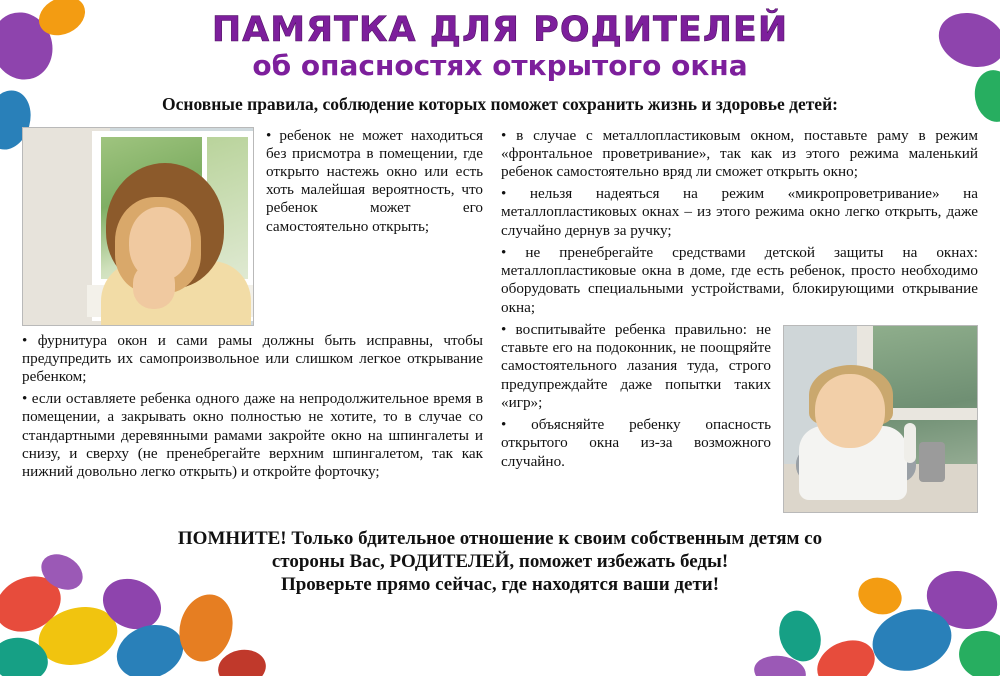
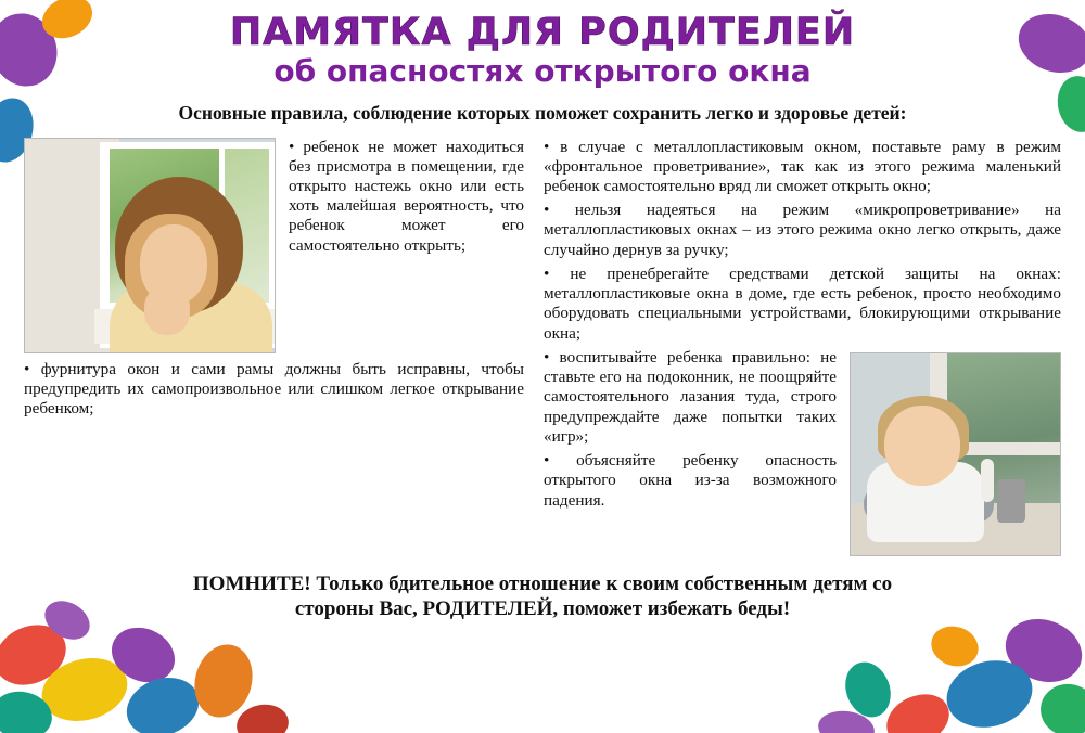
  ПАМЯТКА ДЛЯ РОДИТЕЛЕЙ
  об опасностях открытого окна
- Основные правила, соблюдение которых поможет сохранить жизнь и здоровье детей:
+ Основные правила, соблюдение которых поможет сохранить легко и здоровье детей:
  • ребенок не может находиться без присмотра в помещении, где открыто настежь окно или есть хоть малейшая вероятность, что ребенок может его самостоятельно открыть;
  • фурнитура окон и сами рамы должны быть исправны, чтобы предупредить их самопроизвольное или слишком легкое открывание ребенком;
- • если оставляете ребенка одного даже на непродолжительное время в помещении, а закрывать окно полностью не хотите, то в случае со стандартными деревянными рамами закройте окно на шпингалеты и снизу, и сверху (не пренебрегайте верхним шпингалетом, так как нижний довольно легко открыть) и откройте форточку;
  • в случае с металлопластиковым окном, поставьте раму в режим «фронтальное проветривание», так как из этого режима маленький ребенок самостоятельно вряд ли сможет открыть окно;
  • нельзя надеяться на режим «микропроветривание» на металлопластиковых окнах – из этого режима окно легко открыть, даже случайно дернув за ручку;
  • не пренебрегайте средствами детской защиты на окнах: металлопластиковые окна в доме, где есть ребенок, просто необходимо оборудовать специальными устройствами, блокирующими открывание окна;
  • воспитывайте ребенка правильно: не ставьте его на подоконник, не поощряйте самостоятельного лазания туда, строго предупреждайте даже попытки таких «игр»;
- • объясняйте ребенку опасность открытого окна из-за возможного случайно.
+ • объясняйте ребенку опасность открытого окна из-за возможного падения.
  ПОМНИТЕ! Только бдительное отношение к своим собственным детям со
  стороны Вас, РОДИТЕЛЕЙ, поможет избежать беды!
- Проверьте прямо сейчас, где находятся ваши дети!
